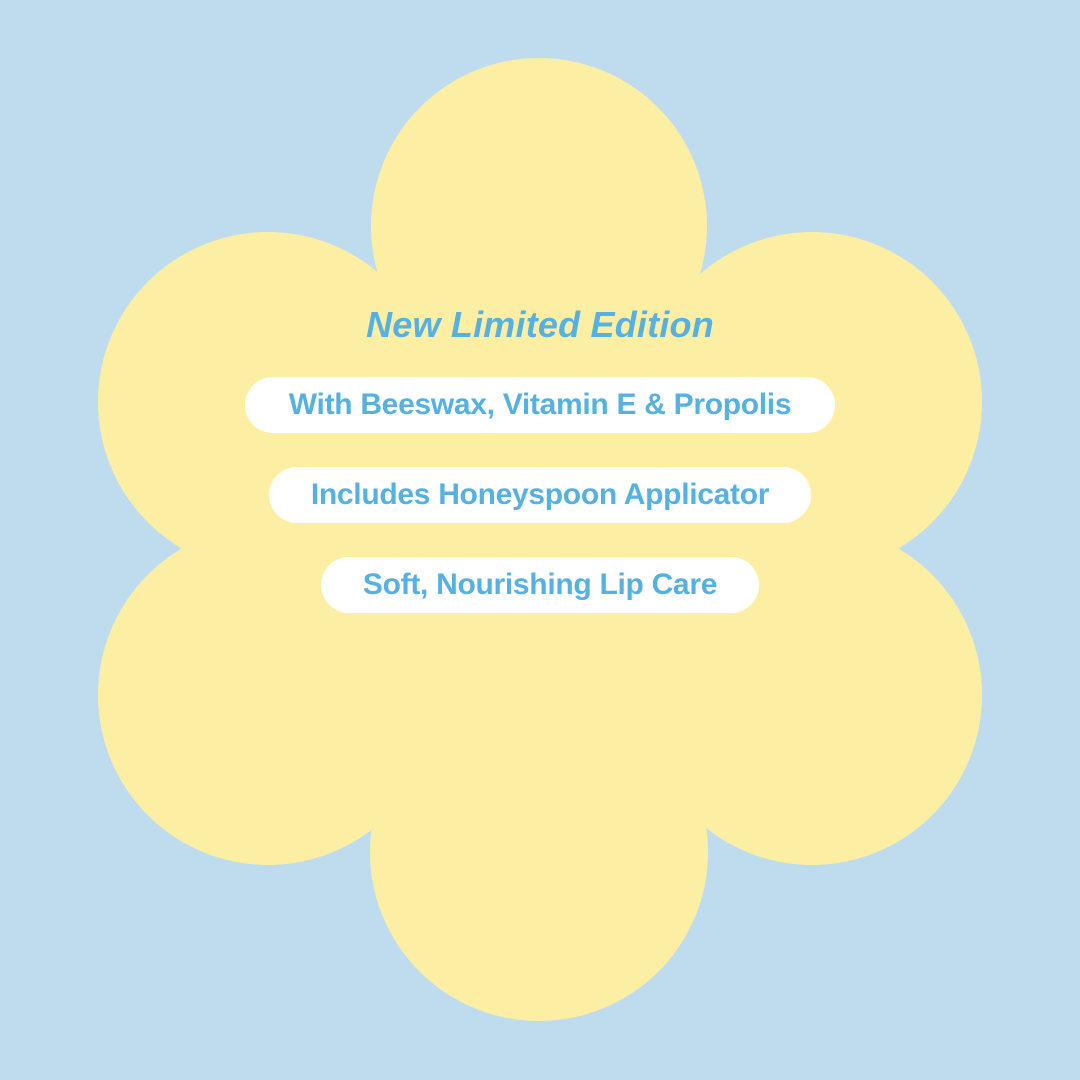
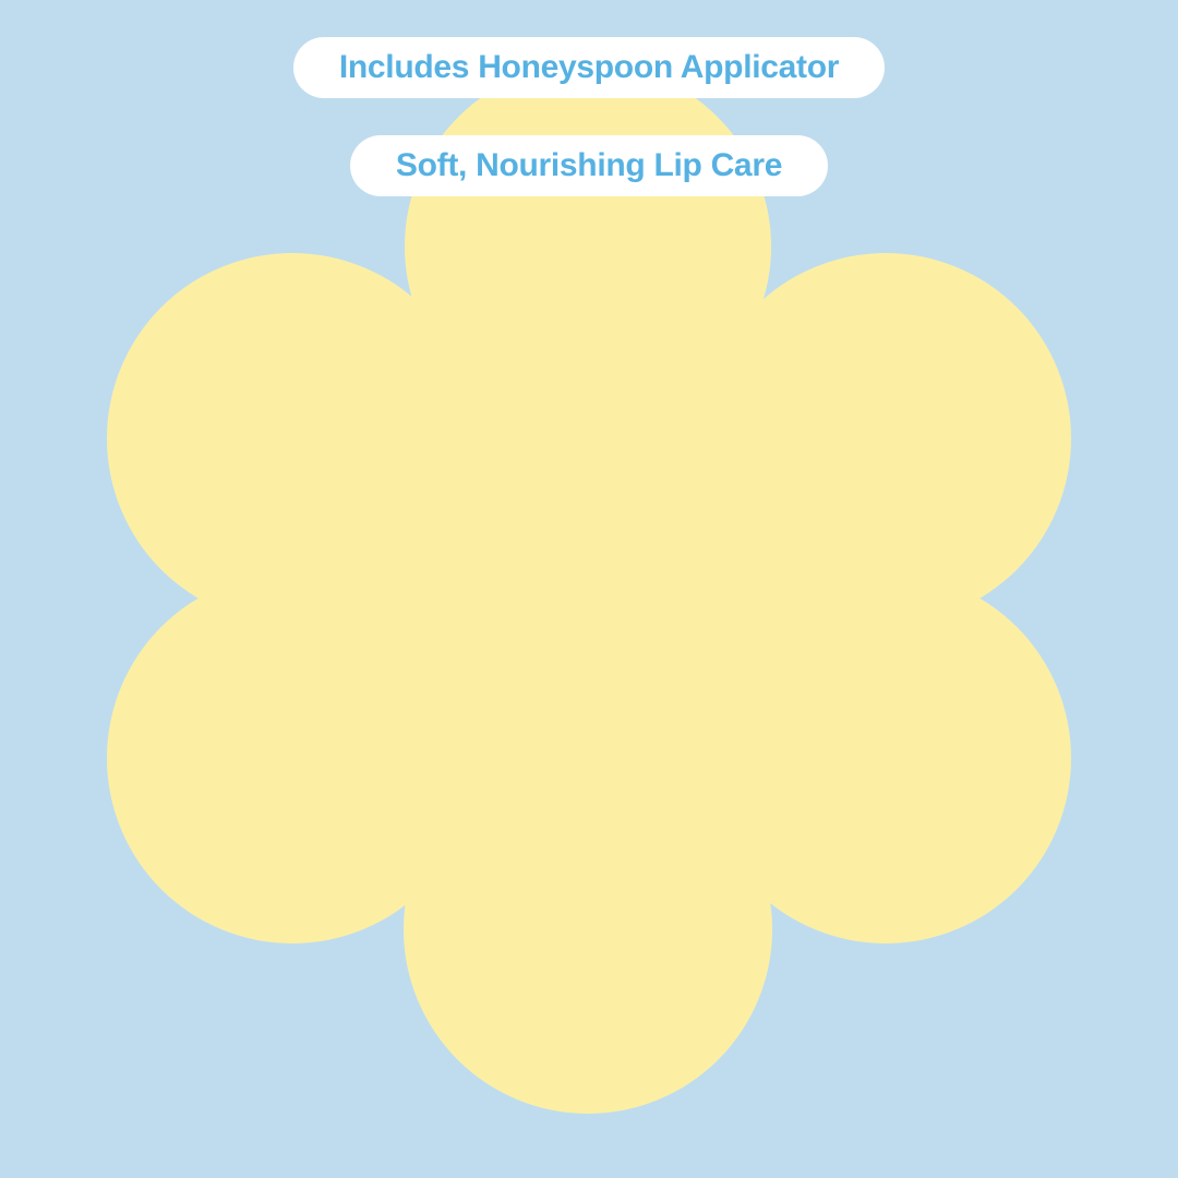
- New Limited Edition
- With Beeswax, Vitamin E & Propolis
  Includes Honeyspoon Applicator
  Soft, Nourishing Lip Care
